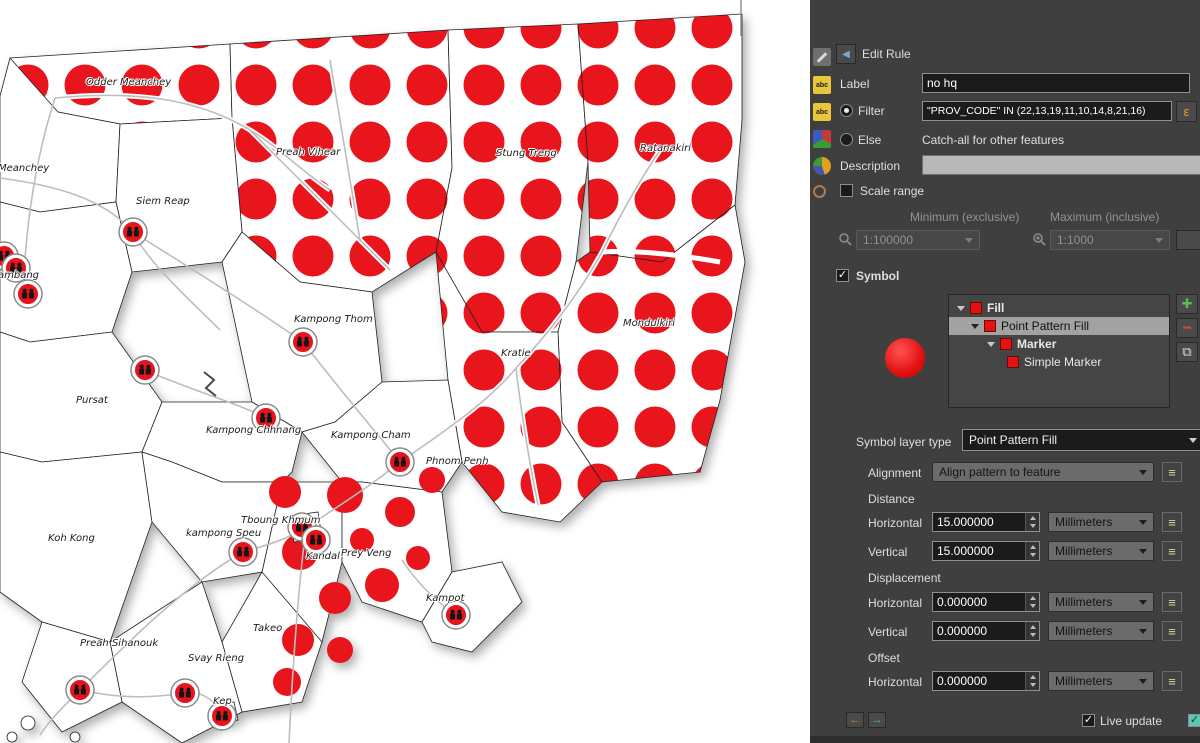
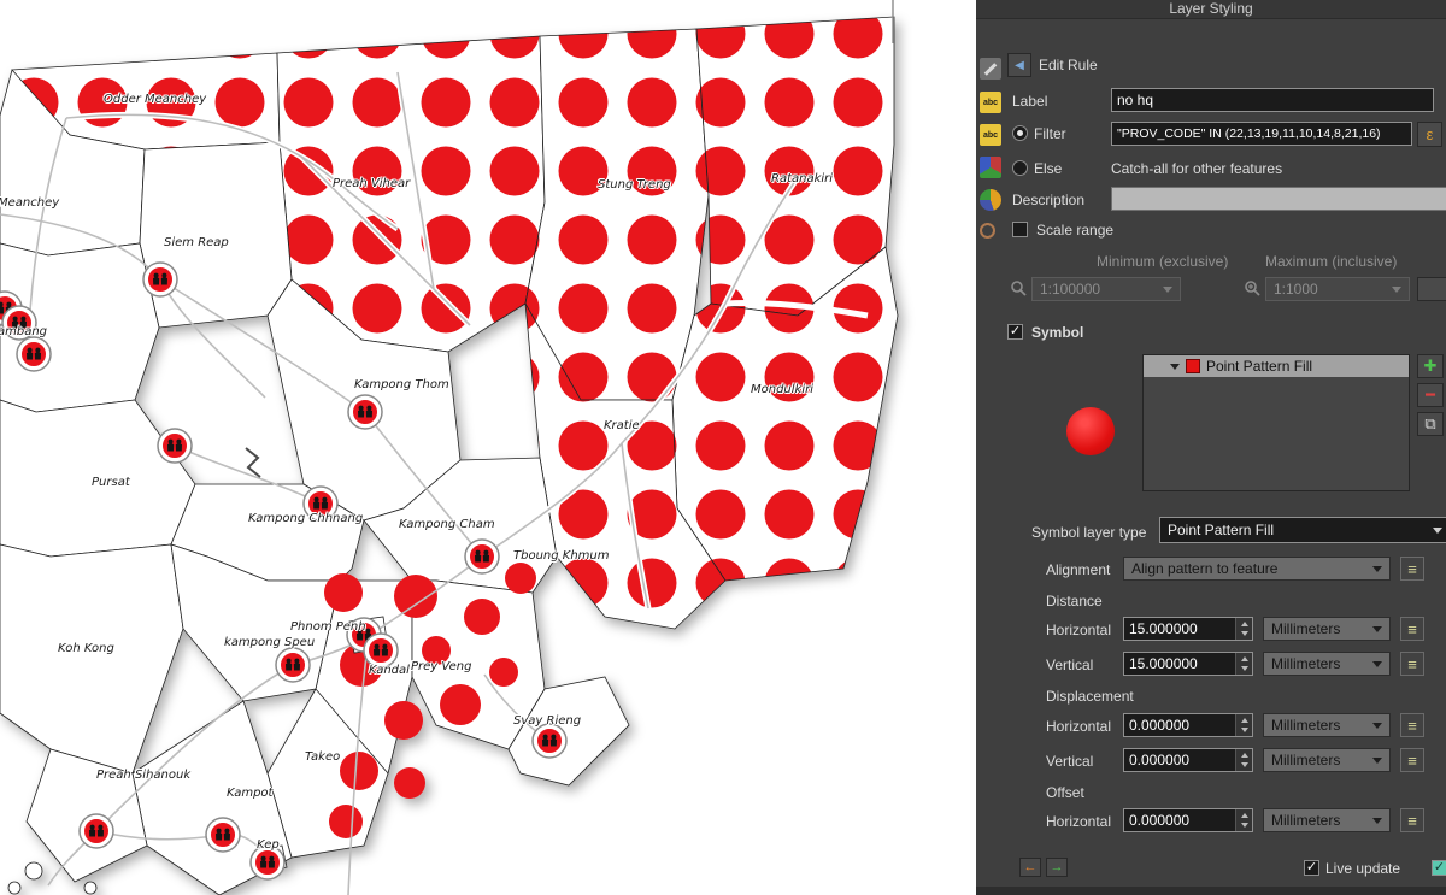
  Odder Meanchey
  Meanchey
  Siem Reap
  Preah Vihear
  Stung Treng
  Ratanakiri
  Kampong Thom
  Mondulkiri
  Kratie
  Pursat
  Kampong Chhnang
  Kampong Cham
- Phnom Penh
+ Tboung Khmum
  ambang
  Koh Kong
  kampong Speu
- Tboung Khmum
+ Phnom Penh
  Kandal
  Prey Veng
- Kampot
+ Svay Rieng
  Takeo
- Svay Rieng
+ Kampot
  Preah Sihanouk
  Kep
+ Layer Styling
  ◀
  Edit Rule
  Label
  no hq
  Filter
  "PROV_CODE" IN (22,13,19,11,10,14,8,21,16)
  ε
  Else
  Catch-all for other features
  Description
  Scale range
  Minimum (exclusive)
  Maximum (inclusive)
  1:100000
  1:1000
  ✓
  Symbol
- Fill
  Point Pattern Fill
- Marker
- Simple Marker
  ✚
  ━
  ⧉
  Symbol layer type
  Point Pattern Fill
  Alignment
  Align pattern to feature
  ≡
  Distance
  Horizontal
  15.000000
  Millimeters
  ≡
  Vertical
  15.000000
  Millimeters
  ≡
  Displacement
  Horizontal
  0.000000
  Millimeters
  ≡
  Vertical
  0.000000
  Millimeters
  ≡
  Offset
  Horizontal
  0.000000
  Millimeters
  ≡
  ←
  →
  ✓
  Live update
  ✓
